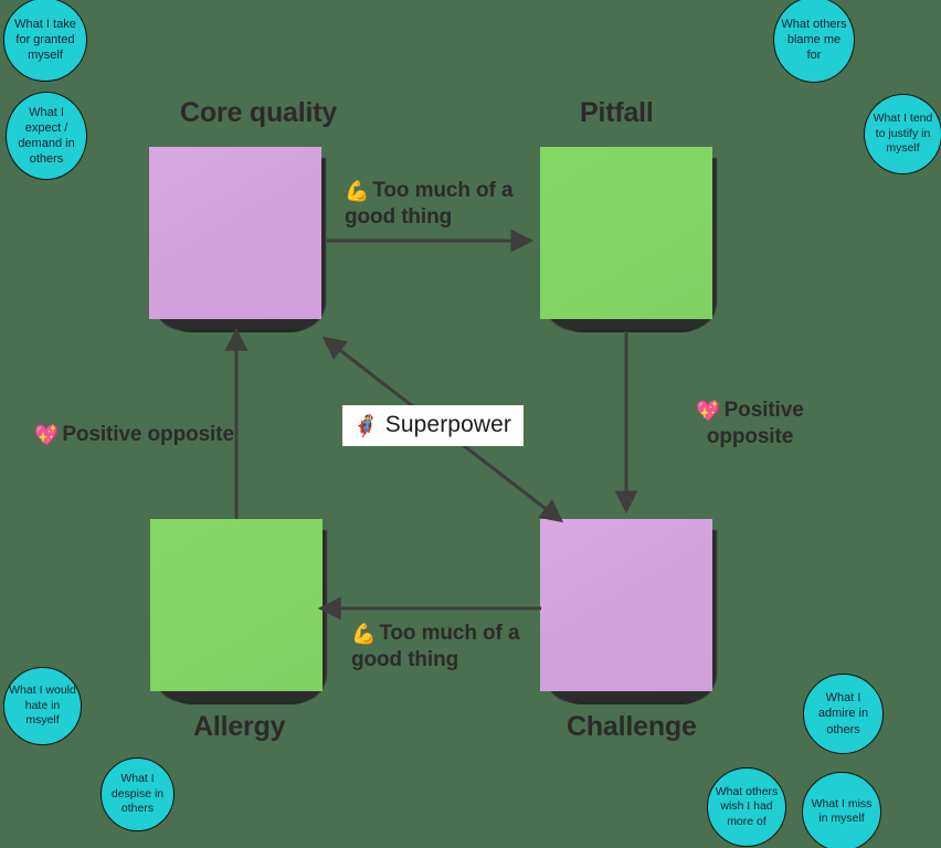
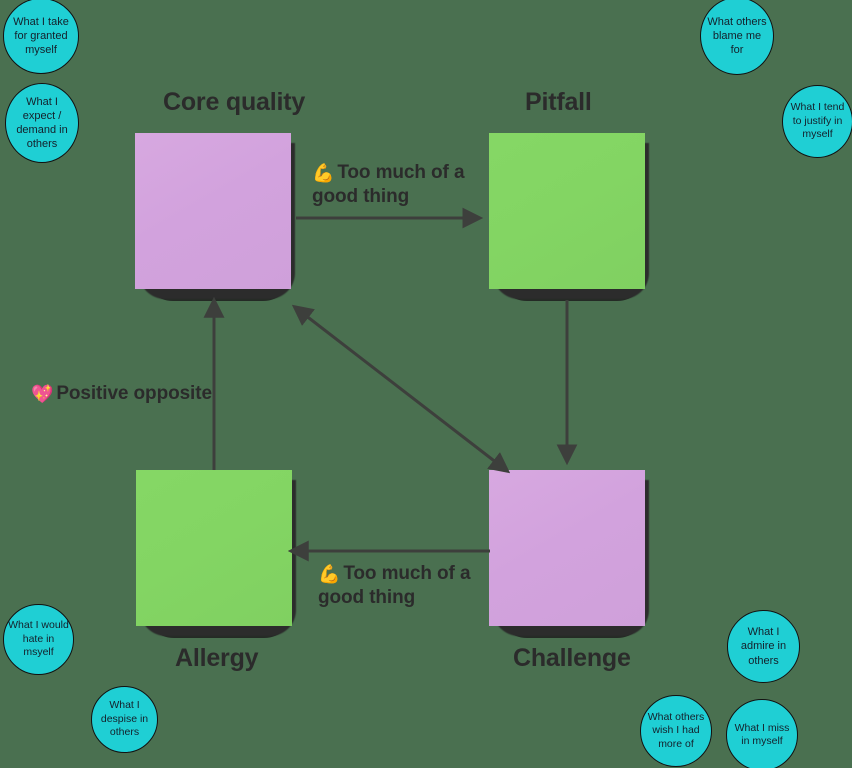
  Core quality
  Pitfall
  Allergy
  Challenge
  💪 Too much of a
  good thing
  💪 Too much of a
  good thing
  💖 Positive opposite
- 💖 Positive
- opposite
- 🦸 Superpower
  What I take for granted myself
  What I expect / demand in others
  What others blame me for
  What I tend to justify in myself
  What I would hate in msyelf
  What I despise in others
  What I admire in others
  What others wish I had more of
  What I miss in myself
